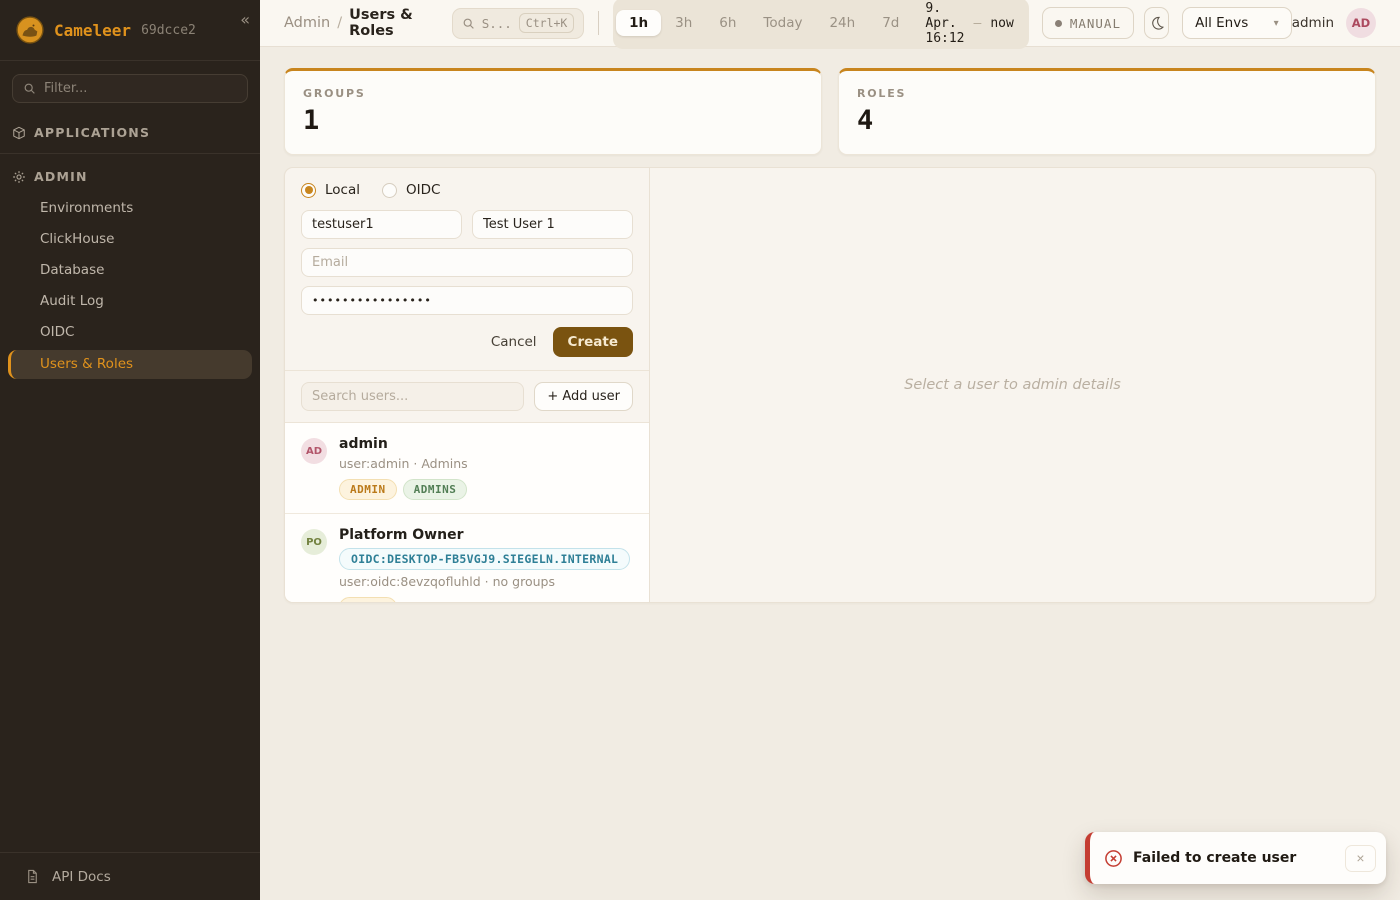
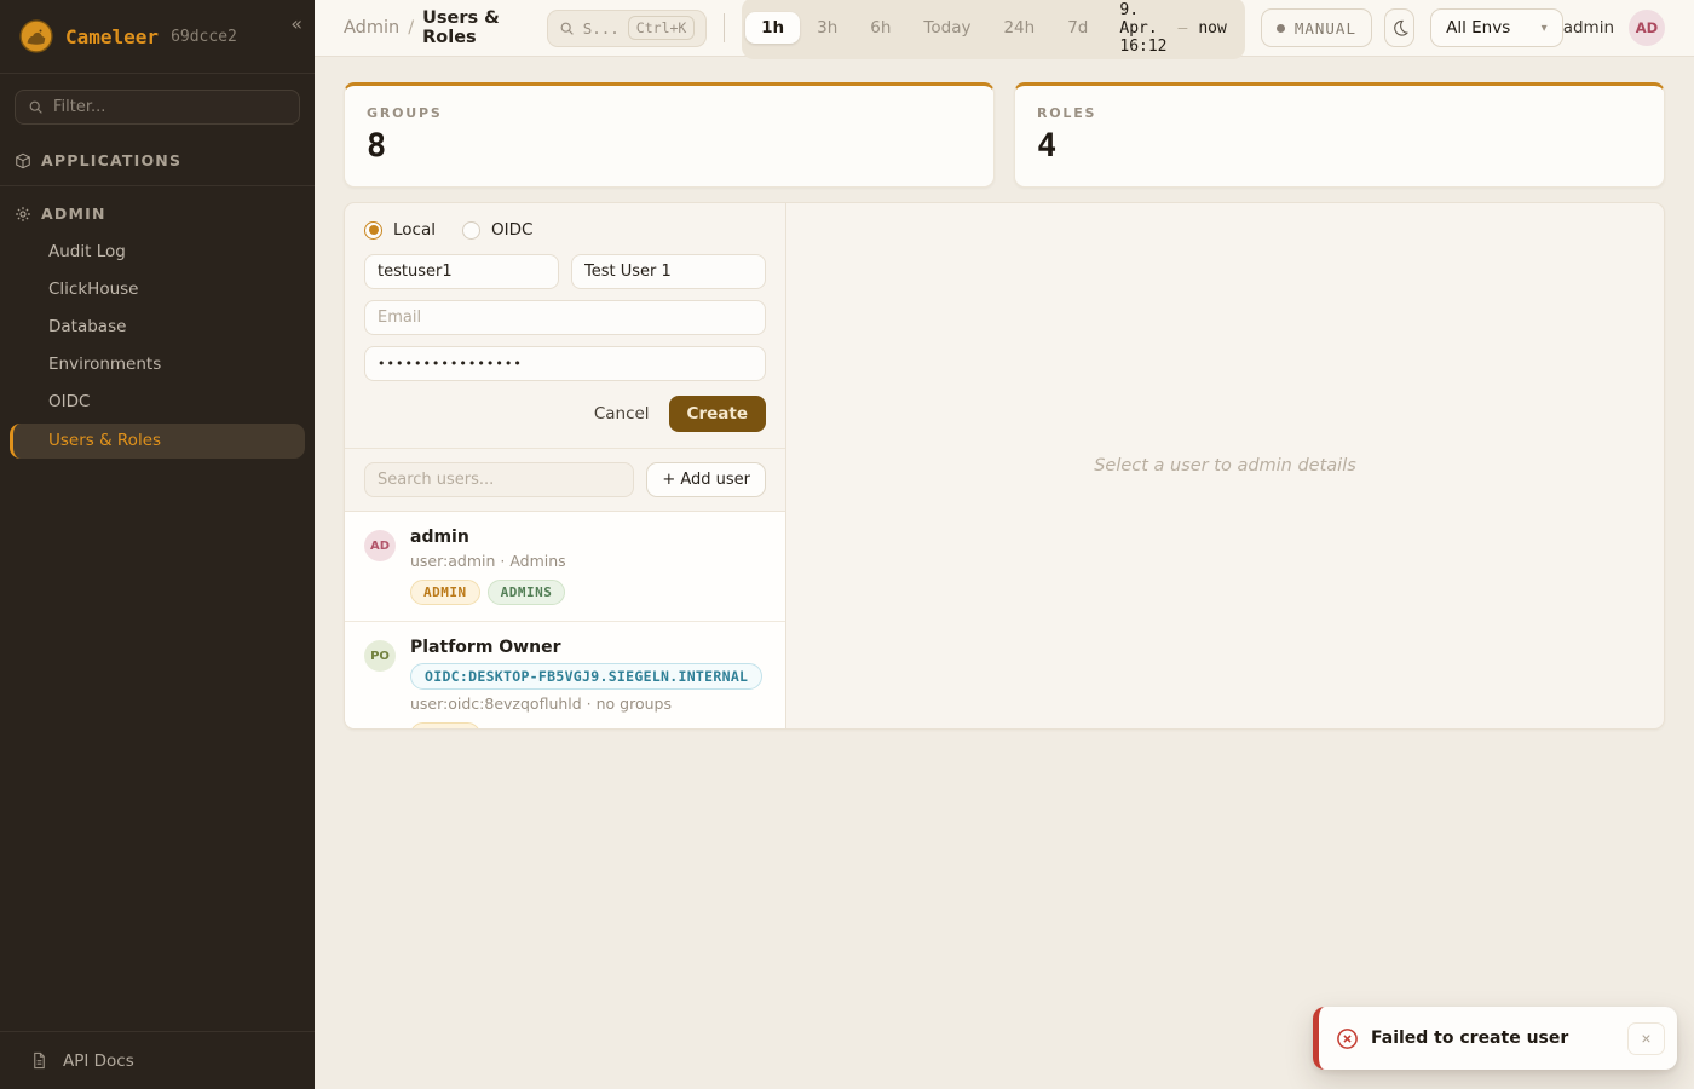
  Cameleer
  69dcce2
  «
  Filter...
  APPLICATIONS
  ADMIN
- Environments
+ Audit Log
  ClickHouse
  Database
- Audit Log
+ Environments
  OIDC
  Users & Roles
  API Docs
  Admin
  /
  Users & Roles
  S...
  Ctrl+K
  1h
  3h
  6h
  Today
  24h
  7d
  9. Apr. 16:12
  —
  now
  MANUAL
  All Envs
  ▾
  admin
  AD
  GROUPS
- 1
+ 8
  ROLES
  4
  Local
  OIDC
  testuser1
  Test User 1
  Email
  ••••••••••••••••
  Cancel
  Create
  Search users...
  + Add user
  AD
  admin
  user:admin · Admins
  ADMIN
  ADMINS
  PO
  Platform Owner
  OIDC:DESKTOP-FB5VGJ9.SIEGELN.INTERNAL
  user:oidc:8evzqofluhld · no groups
  Select a user to admin details
  Failed to create user
  ×
